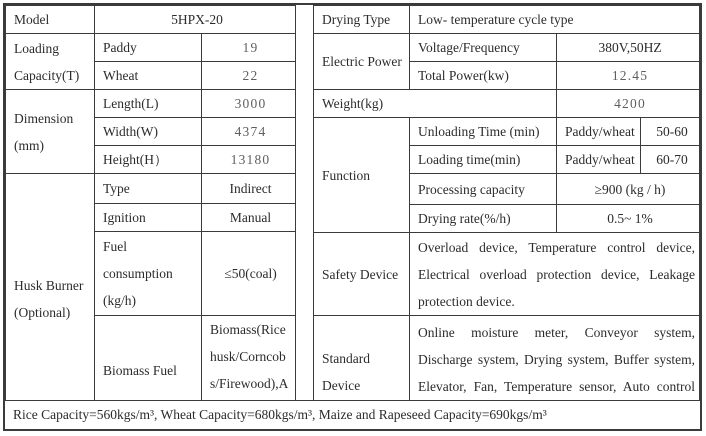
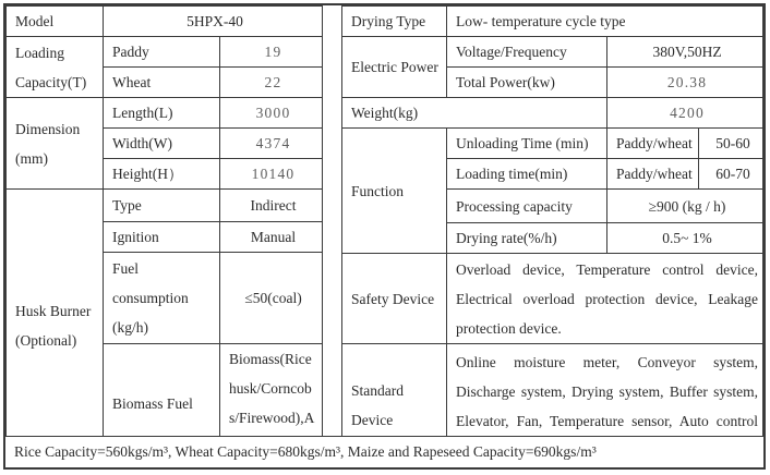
- Model	5HPX-20
+ Model	5HPX-40
  Loading Capacity(T)	Paddy	19
  Wheat	22
  Dimension (mm)	Length(L)	3000
  Width(W)	4374
- Height(H）	13180
+ Height(H）	10140
  Husk Burner (Optional)	Type	Indirect
  Ignition	Manual
  Fuel consumption (kg/h)	≤50(coal)
  Biomass Fuel	Biomass(Rice husk/Corncobs/Firewood),A
  Drying Type	Low- temperature cycle type
  Electric Power	Voltage/Frequency	380V,50HZ
- Total Power(kw)	12.45
+ Total Power(kw)	20.38
  Weight(kg)	4200
  Function	Unloading Time (min)	Paddy/wheat	50-60
  Loading time(min)	Paddy/wheat	60-70
  Processing capacity	≥900 (kg / h)
  Drying rate(%/h)	0.5~ 1%
  Safety Device	Overload device, Temperature control device, Electrical overload protection device, Leakage protection device.
  Standard Device	Online moisture meter, Conveyor system, Discharge system, Drying system, Buffer system, Elevator, Fan, Temperature sensor, Auto control
  Rice Capacity=560kgs/m³, Wheat Capacity=680kgs/m³, Maize and Rapeseed Capacity=690kgs/m³
